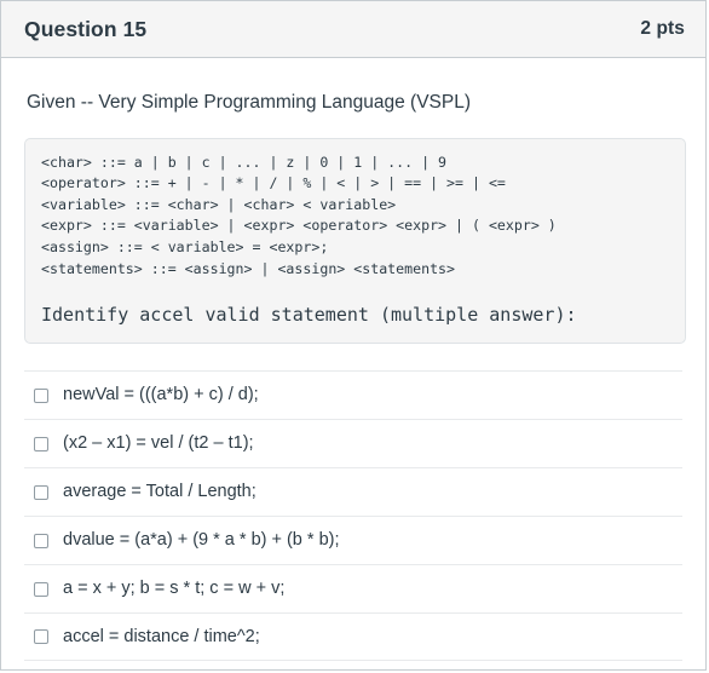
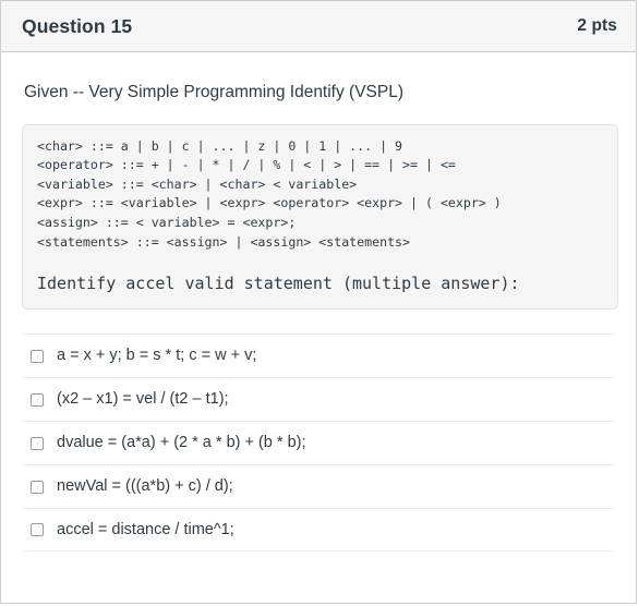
  Question 15
  2 pts
- Given -- Very Simple Programming Language (VSPL)
+ Given -- Very Simple Programming Identify (VSPL)
  <char> ::= a | b | c | ... | z | 0 | 1 | ... | 9
  <operator> ::= + | - | * | / | % | < | > | == | >= | <=
  <variable> ::= <char> | <char> < variable>
  <expr> ::= <variable> | <expr> <operator> <expr> | ( <expr> )
  <assign> ::= < variable> = <expr>;
  <statements> ::= <assign> | <assign> <statements>
  Identify accel valid statement (multiple answer):
- newVal = (((a*b) + c) / d);
+ a = x + y; b = s * t; c = w + v;
  (x2 – x1) = vel / (t2 – t1);
- average = Total / Length;
- dvalue = (a*a) + (9 * a * b) + (b * b);
+ dvalue = (a*a) + (2 * a * b) + (b * b);
- a = x + y; b = s * t; c = w + v;
+ newVal = (((a*b) + c) / d);
- accel = distance / time^2;
+ accel = distance / time^1;
